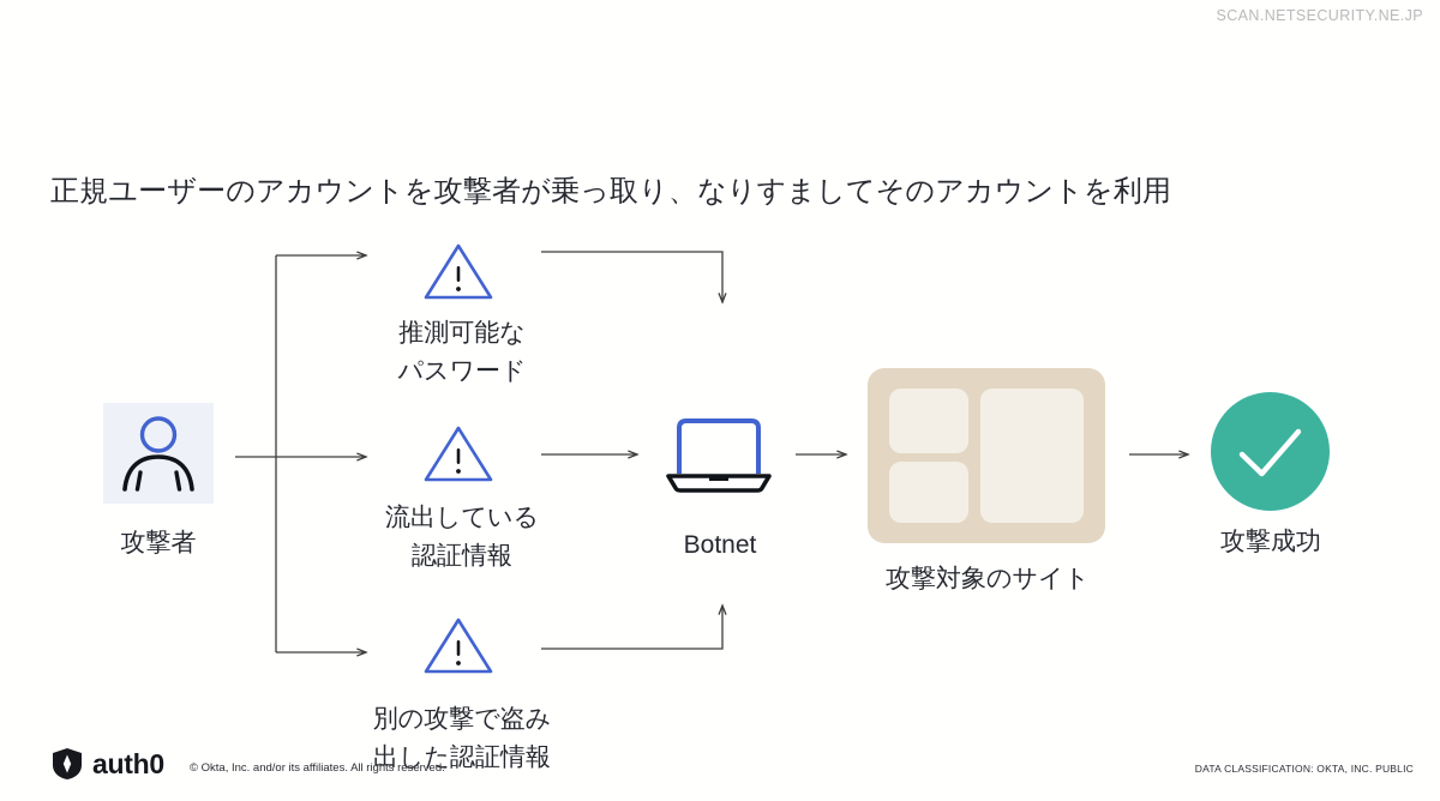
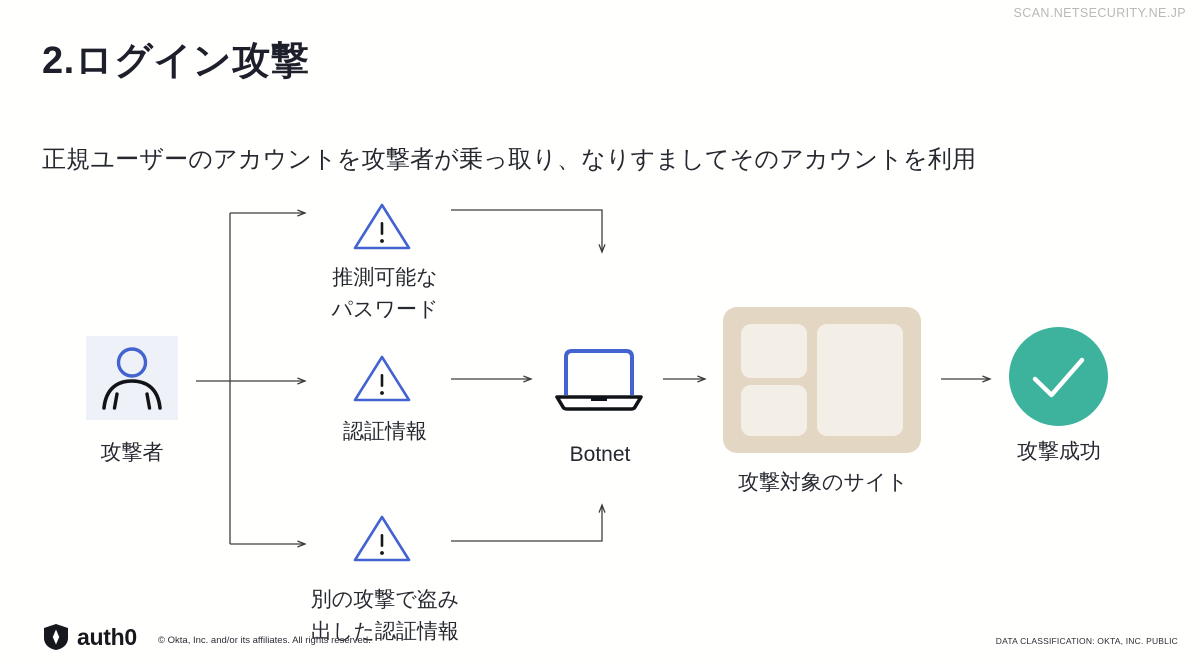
  SCAN.NETSECURITY.NE.JP
+ 2.ログイン攻撃
  正規ユーザーのアカウントを攻撃者が乗っ取り、なりすましてそのアカウントを利用
  攻撃者
  推測可能な
  パスワード
- 流出している
  認証情報
  別の攻撃で盗み
  出した認証情報
  Botnet
  攻撃対象のサイト
  攻撃成功
  auth0
  © Okta, Inc. and/or its affiliates. All rights reserved.
  DATA CLASSIFICATION: OKTA, INC. PUBLIC
